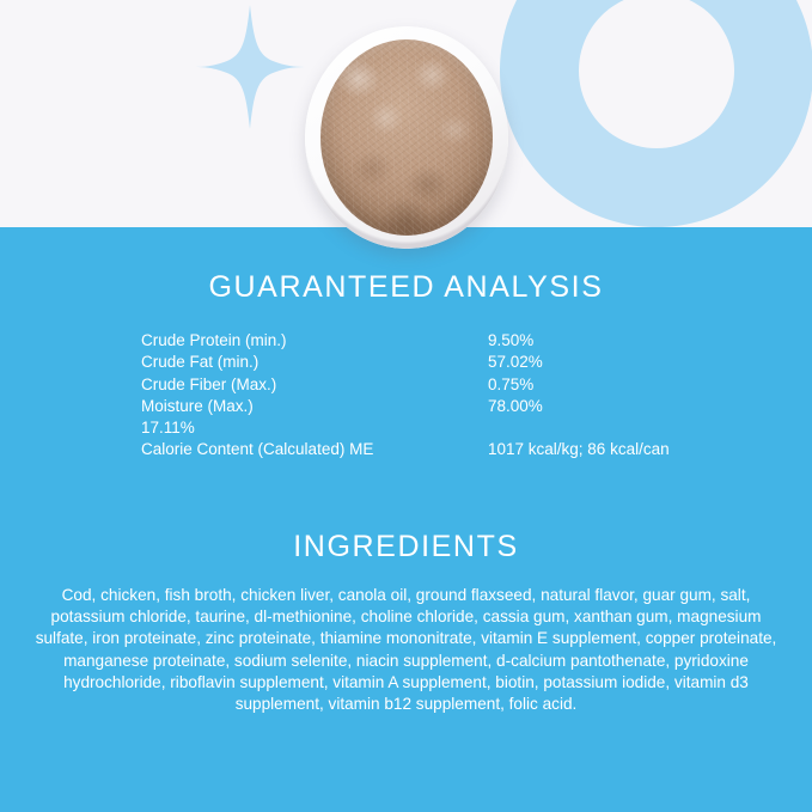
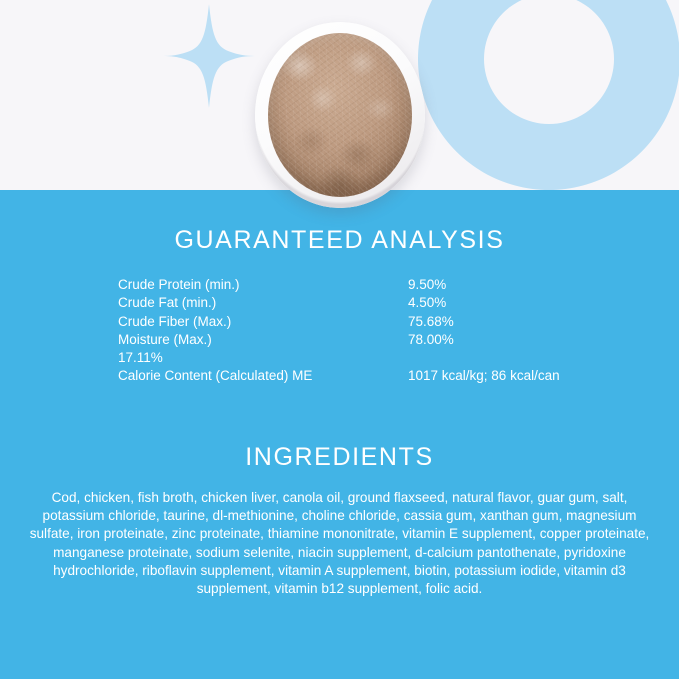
  GUARANTEED ANALYSIS
  Crude Protein (min.)
  9.50%
  Crude Fat (min.)
- 57.02%
+ 4.50%
  Crude Fiber (Max.)
- 0.75%
+ 75.68%
  Moisture (Max.)
  78.00%
  17.11%
  Calorie Content (Calculated) ME
  1017 kcal/kg; 86 kcal/can
  INGREDIENTS
  Cod, chicken, fish broth, chicken liver, canola oil, ground flaxseed, natural flavor, guar gum, salt, potassium chloride, taurine, dl-methionine, choline chloride, cassia gum, xanthan gum, magnesium sulfate, iron proteinate, zinc proteinate, thiamine mononitrate, vitamin E supplement, copper proteinate, manganese proteinate, sodium selenite, niacin supplement, d-calcium pantothenate, pyridoxine hydrochloride, riboflavin supplement, vitamin A supplement, biotin, potassium iodide, vitamin d3 supplement, vitamin b12 supplement, folic acid.
